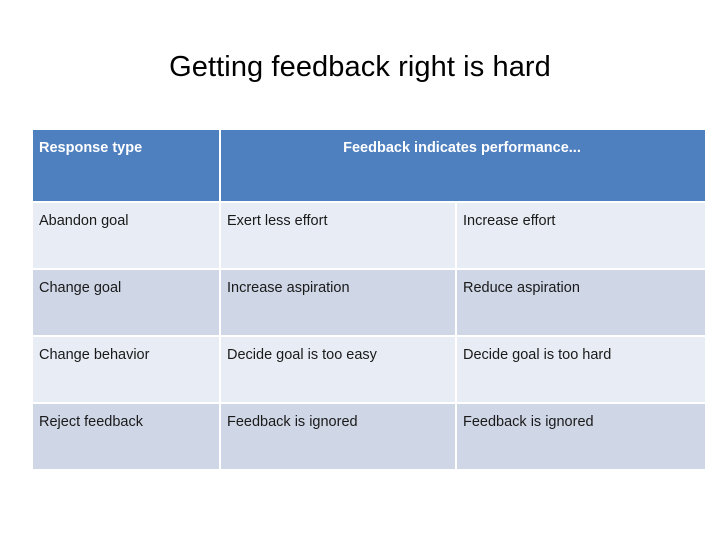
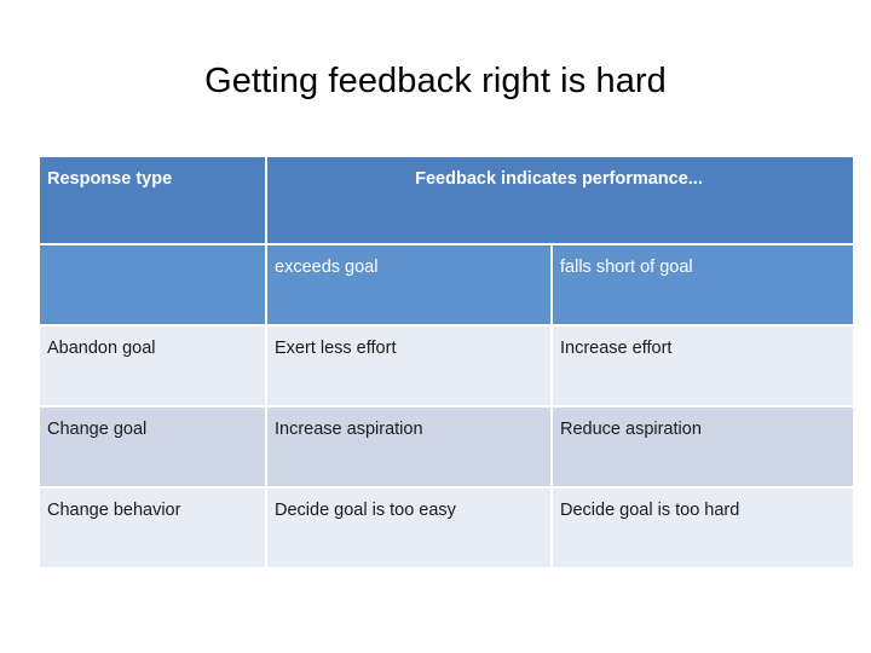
  Getting feedback right is hard
  Response type	Feedback indicates performance...
+ 	exceeds goal	falls short of goal
  Abandon goal	Exert less effort	Increase effort
  Change goal	Increase aspiration	Reduce aspiration
  Change behavior	Decide goal is too easy	Decide goal is too hard
- Reject feedback	Feedback is ignored	Feedback is ignored
